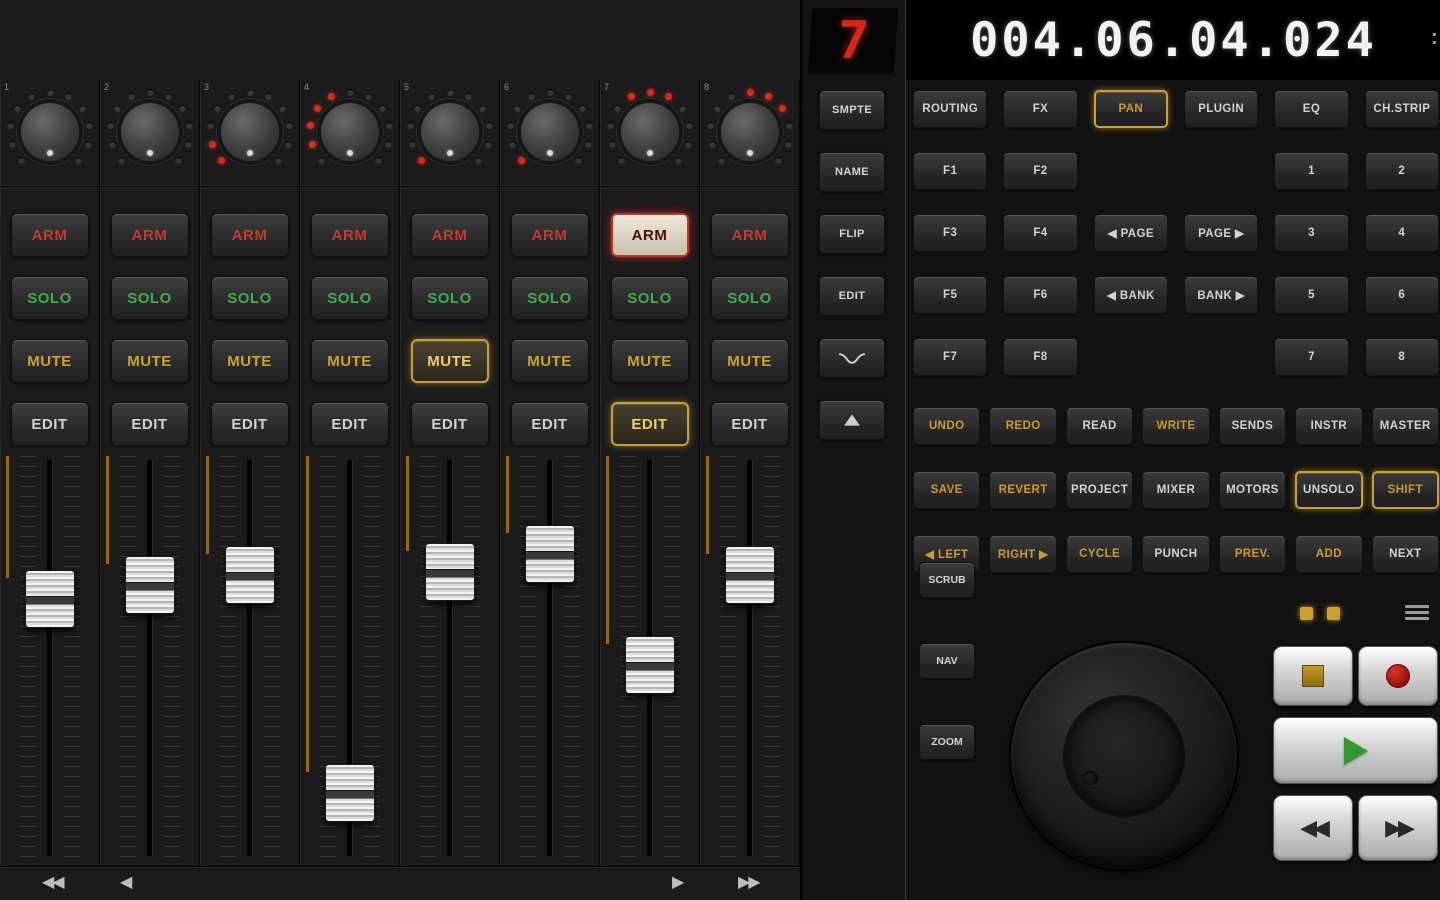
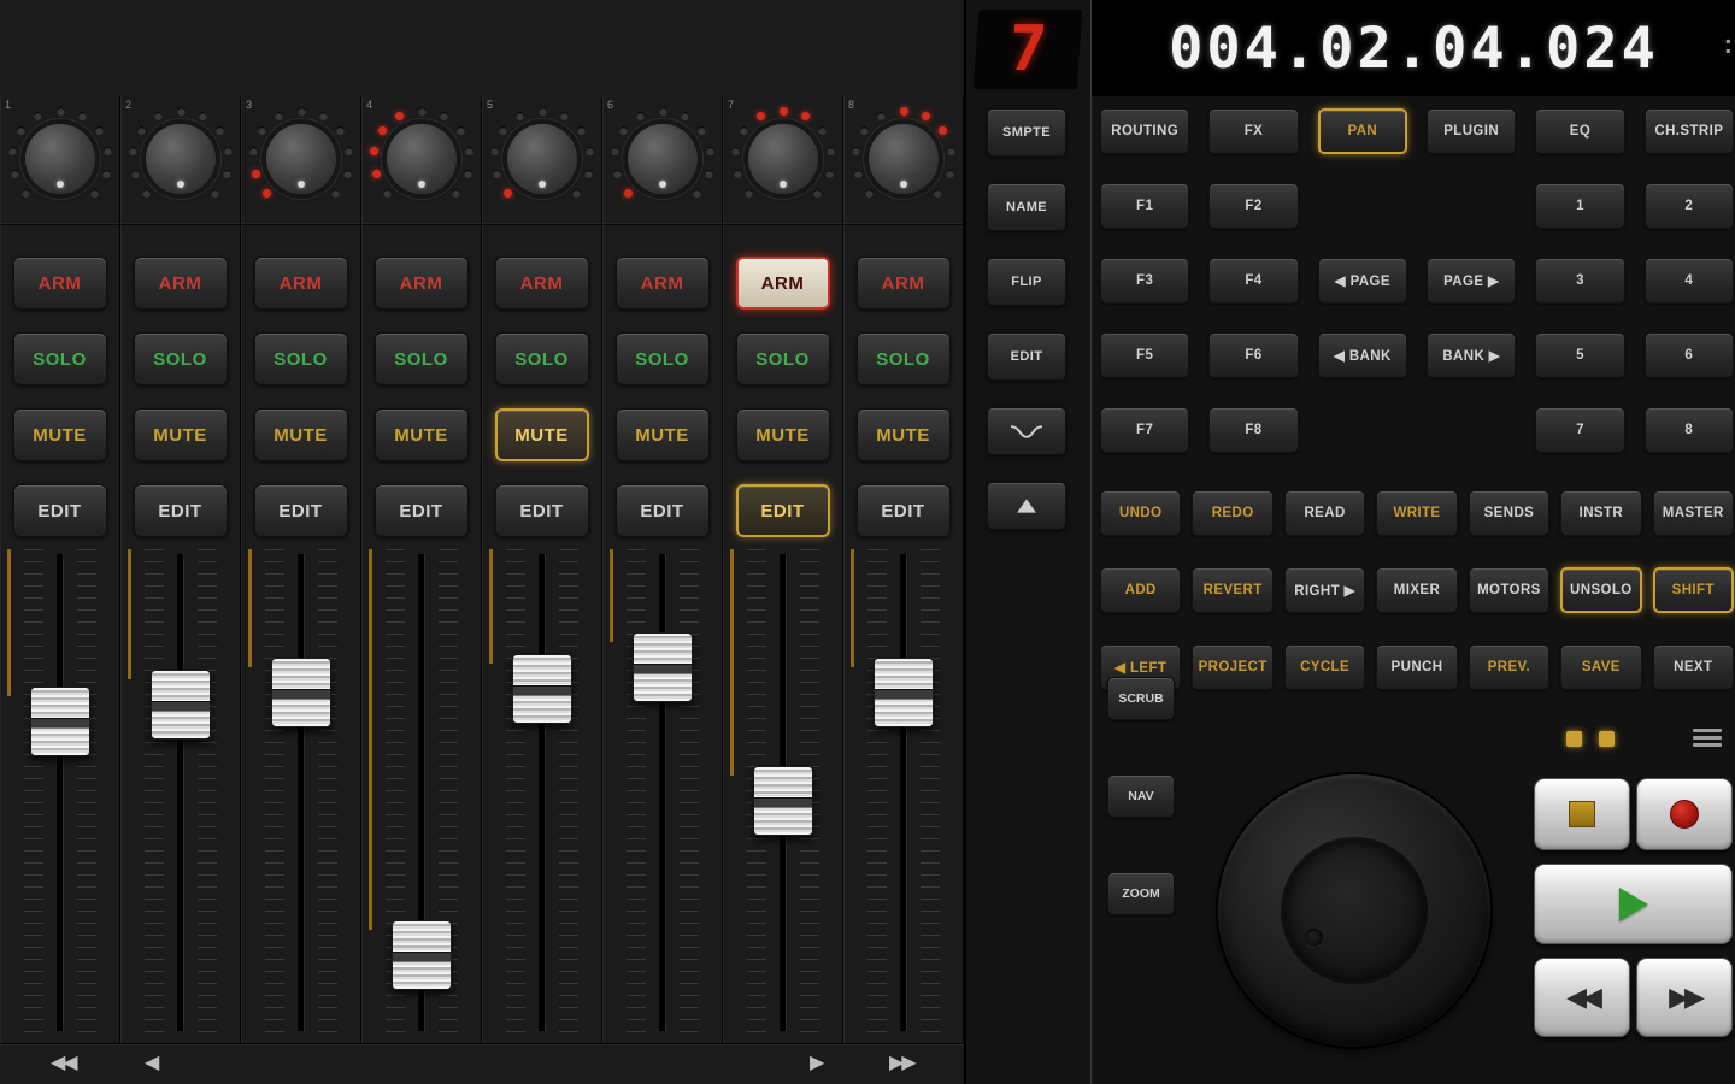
  1
  ARM
  SOLO
  MUTE
  EDIT
  2
  ARM
  SOLO
  MUTE
  EDIT
  3
  ARM
  SOLO
  MUTE
  EDIT
  4
  ARM
  SOLO
  MUTE
  EDIT
  5
  ARM
  SOLO
  MUTE
  EDIT
  6
  ARM
  SOLO
  MUTE
  EDIT
  7
  ARM
  SOLO
  MUTE
  EDIT
  8
  ARM
  SOLO
  MUTE
  EDIT
  ◀◀
  ◀
  ▶
  ▶▶
  SMPTE
  NAME
  FLIP
  EDIT
- 004.06.04.024
+ 004.02.04.024
  :
  ROUTING
  FX
  PAN
  PLUGIN
  EQ
  CH.STRIP
  F1
  F2
  1
  2
  F3
  F4
  ◀ PAGE
  PAGE ▶
  3
  4
  F5
  F6
  ◀ BANK
  BANK ▶
  5
  6
  F7
  F8
  7
  8
  UNDO
  REDO
  READ
  WRITE
  SENDS
  INSTR
  MASTER
- SAVE
+ ADD
  REVERT
- PROJECT
+ RIGHT ▶
  MIXER
  MOTORS
  UNSOLO
  SHIFT
  ◀ LEFT
- RIGHT ▶
+ PROJECT
  CYCLE
  PUNCH
  PREV.
- ADD
+ SAVE
  NEXT
  SCRUB
  NAV
  ZOOM
  ◀◀
  ▶▶
